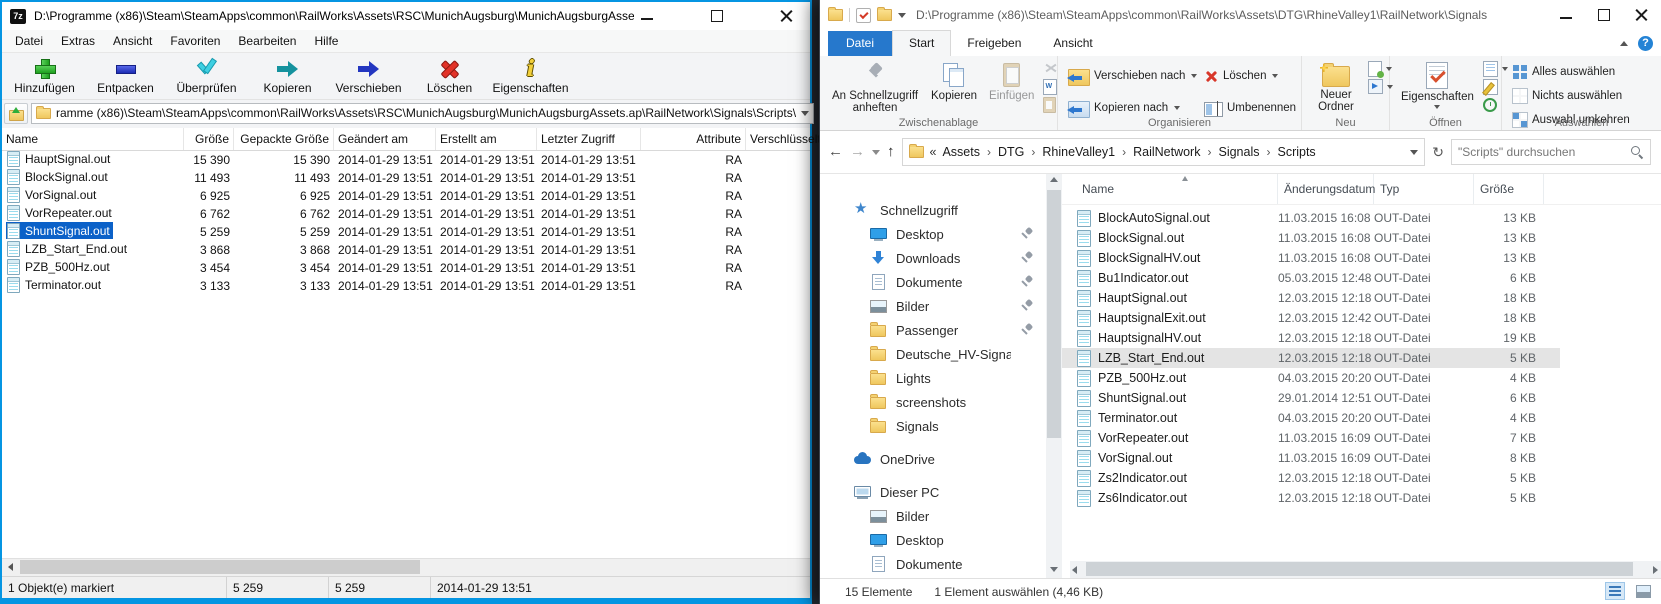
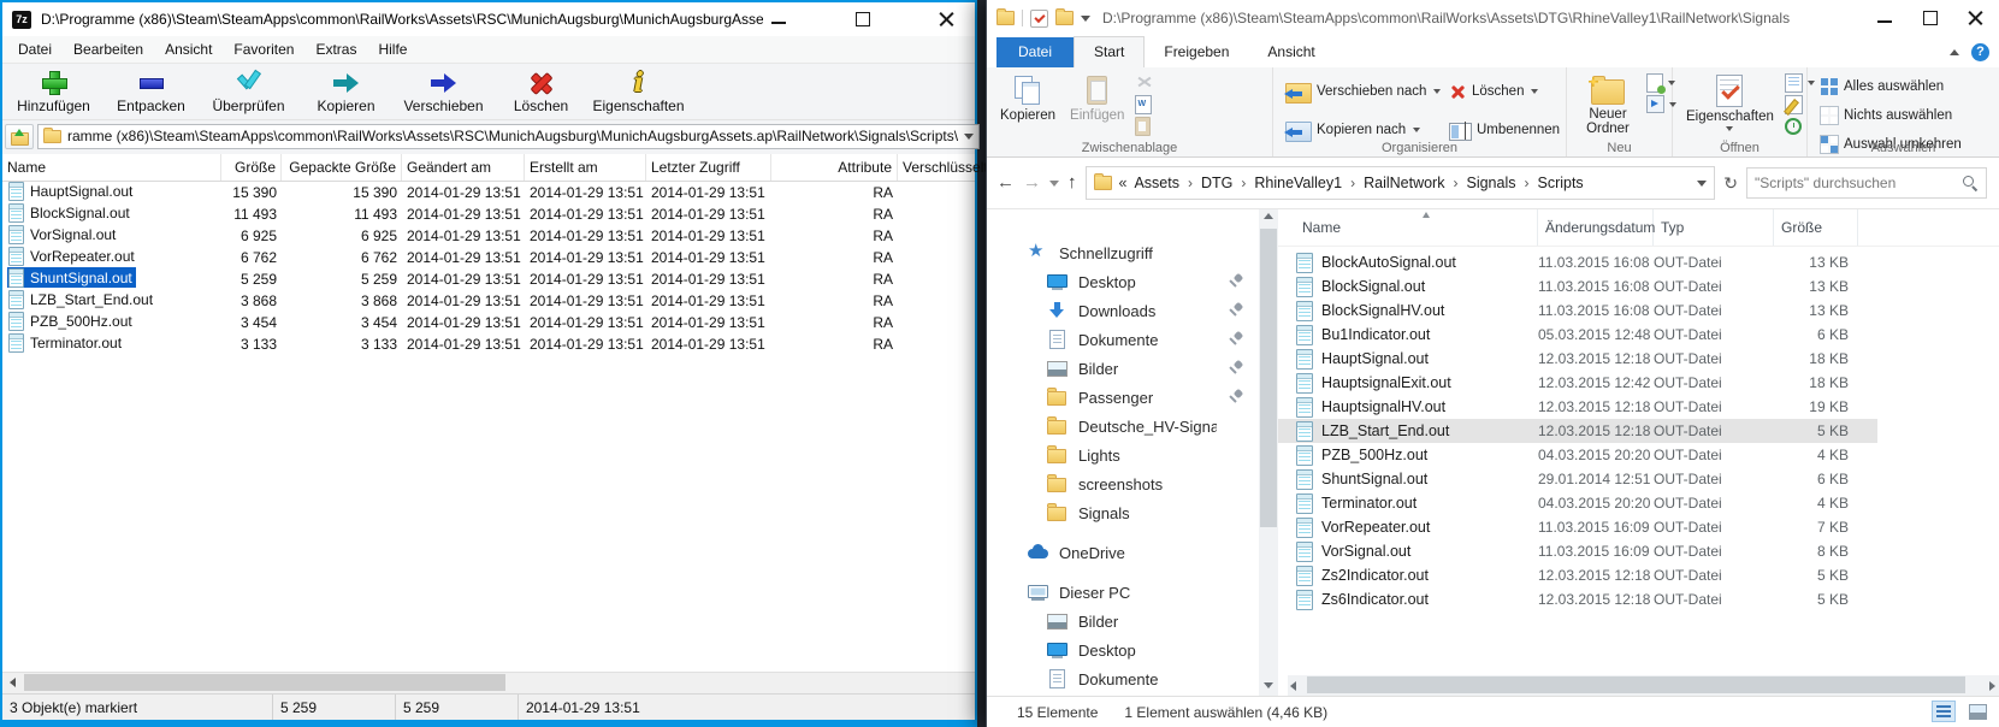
  7z
  D:\Programme (x86)\Steam\SteamApps\common\RailWorks\Assets\RSC\MunichAugsburg\MunichAugsburgAsse
  Datei
- Extras
+ Bearbeiten
  Ansicht
  Favoriten
- Bearbeiten
+ Extras
  Hilfe
  Hinzufügen
  Entpacken
  Überprüfen
  Kopieren
  Verschieben
  Löschen
  Eigenschaften
  ramme (x86)\Steam\SteamApps\common\RailWorks\Assets\RSC\MunichAugsburg\MunichAugsburgAssets.ap\RailNetwork\Signals\Scripts\
  Name
  Größe
  Gepackte Größe
  Geändert am
  Erstellt am
  Letzter Zugriff
  Attribute
  Verschlüssel
  HauptSignal.out
  15 390
  15 390
  2014-01-29 13:51
  2014-01-29 13:51
  2014-01-29 13:51
  RA
  BlockSignal.out
  11 493
  11 493
  2014-01-29 13:51
  2014-01-29 13:51
  2014-01-29 13:51
  RA
  VorSignal.out
  6 925
  6 925
  2014-01-29 13:51
  2014-01-29 13:51
  2014-01-29 13:51
  RA
  VorRepeater.out
  6 762
  6 762
  2014-01-29 13:51
  2014-01-29 13:51
  2014-01-29 13:51
  RA
  ShuntSignal.out
  5 259
  5 259
  2014-01-29 13:51
  2014-01-29 13:51
  2014-01-29 13:51
  RA
  LZB_Start_End.out
  3 868
  3 868
  2014-01-29 13:51
  2014-01-29 13:51
  2014-01-29 13:51
  RA
  PZB_500Hz.out
  3 454
  3 454
  2014-01-29 13:51
  2014-01-29 13:51
  2014-01-29 13:51
  RA
  Terminator.out
  3 133
  3 133
  2014-01-29 13:51
  2014-01-29 13:51
  2014-01-29 13:51
  RA
- 1 Objekt(e) markiert
+ 3 Objekt(e) markiert
  5 259
  5 259
  2014-01-29 13:51
  D:\Programme (x86)\Steam\SteamApps\common\RailWorks\Assets\DTG\RhineValley1\RailNetwork\Signals
  Datei
  Start
  Freigeben
  Ansicht
- An Schnellzugriff anheften
  Kopieren
  Einfügen
  Zwischenablage
  Verschieben nach
  Löschen
  Kopieren nach
  Umbenennen
  Organisieren
  Neuer Ordner
  Neu
  Eigenschaften
  Öffnen
  Alles auswählen
  Nichts auswählen
  Auswahl umkehren
  Auswählen
  «
  Assets
  DTG
  RhineValley1
  RailNetwork
  Signals
  Scripts
  "Scripts" durchsuchen
  Schnellzugriff
  Desktop
  Downloads
  Dokumente
  Bilder
  Passenger
  Deutsche_HV-Signa
  Lights
  screenshots
  Signals
  OneDrive
  Dieser PC
  Bilder
  Desktop
  Dokumente
  Name
  Änderungsdatum
  Typ
  Größe
  BlockAutoSignal.out
  11.03.2015 16:08
  OUT-Datei
  13 KB
  BlockSignal.out
  11.03.2015 16:08
  OUT-Datei
  13 KB
  BlockSignalHV.out
  11.03.2015 16:08
  OUT-Datei
  13 KB
  Bu1Indicator.out
  05.03.2015 12:48
  OUT-Datei
  6 KB
  HauptSignal.out
  12.03.2015 12:18
  OUT-Datei
  18 KB
  HauptsignalExit.out
  12.03.2015 12:42
  OUT-Datei
  18 KB
  HauptsignalHV.out
  12.03.2015 12:18
  OUT-Datei
  19 KB
  LZB_Start_End.out
  12.03.2015 12:18
  OUT-Datei
  5 KB
  PZB_500Hz.out
  04.03.2015 20:20
  OUT-Datei
  4 KB
  ShuntSignal.out
  29.01.2014 12:51
  OUT-Datei
  6 KB
  Terminator.out
  04.03.2015 20:20
  OUT-Datei
  4 KB
  VorRepeater.out
  11.03.2015 16:09
  OUT-Datei
  7 KB
  VorSignal.out
  11.03.2015 16:09
  OUT-Datei
  8 KB
  Zs2Indicator.out
  12.03.2015 12:18
  OUT-Datei
  5 KB
  Zs6Indicator.out
  12.03.2015 12:18
  OUT-Datei
  5 KB
  15 Elemente
  1 Element auswählen (4,46 KB)
